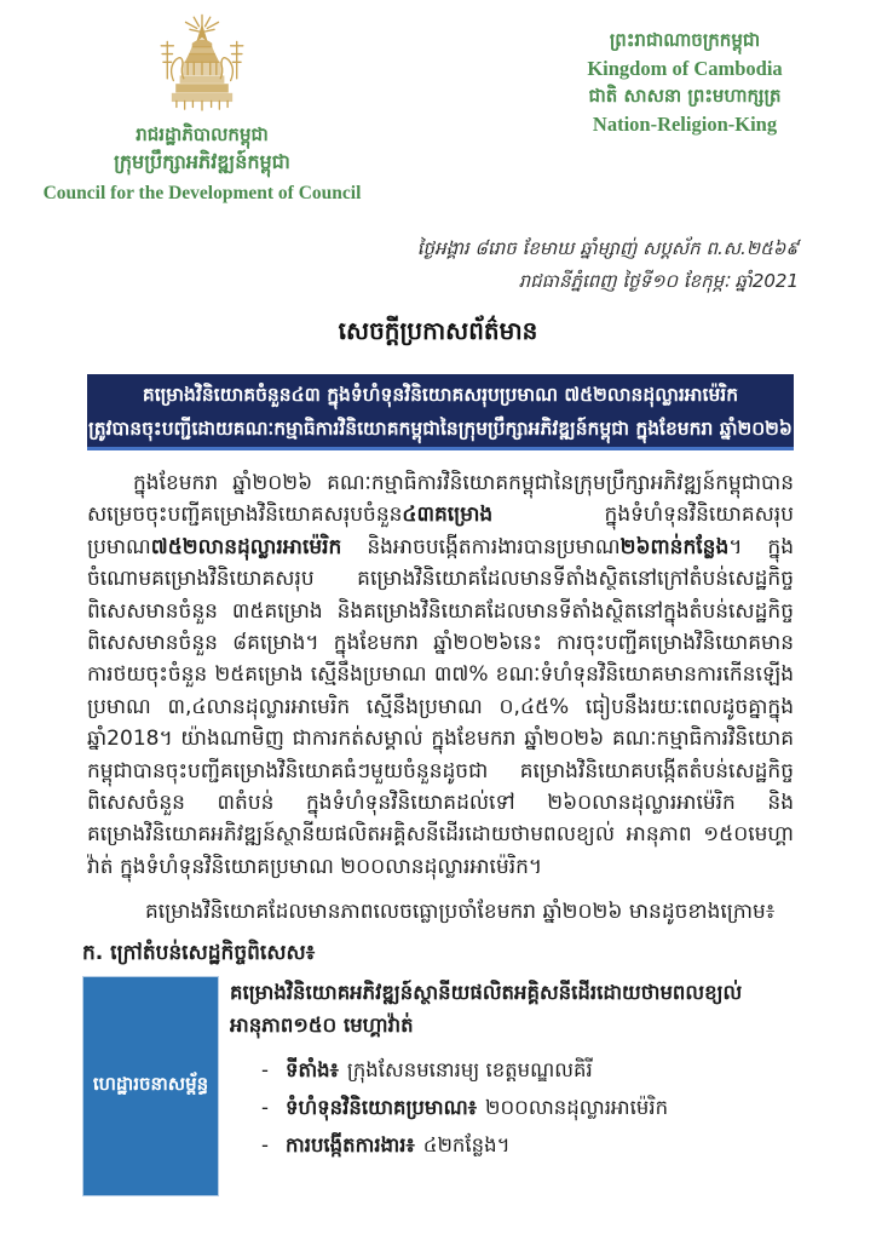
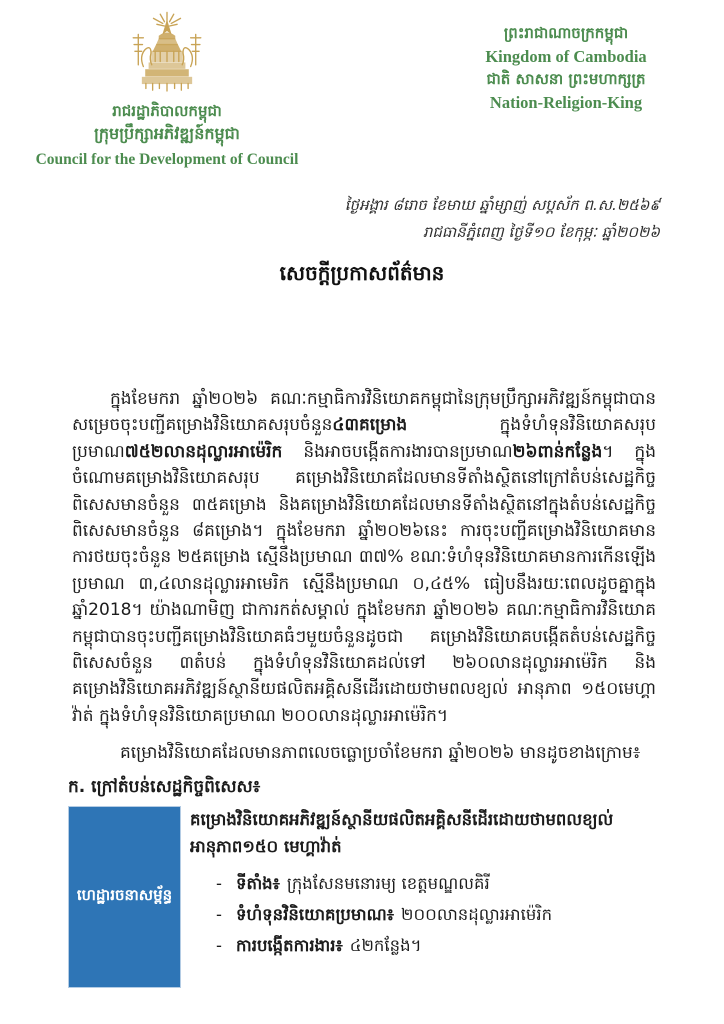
  រាជរដ្ឋាភិបាលកម្ពុជា
  ក្រុមប្រឹក្សាអភិវឌ្ឍន៍កម្ពុជា
  Council for the Development of Council
  ព្រះរាជាណាចក្រកម្ពុជា
  Kingdom of Cambodia
  ជាតិ សាសនា ព្រះមហាក្សត្រ
  Nation-Religion-King
  ថ្ងៃអង្គារ ៨រោច ខែមាឃ ឆ្នាំម្សាញ់ សប្តស័ក ព.ស.២៥៦៩
- រាជធានីភ្នំពេញ ថ្ងៃទី១០ ខែកុម្ភៈ ឆ្នាំ2021
+ រាជធានីភ្នំពេញ ថ្ងៃទី១០ ខែកុម្ភៈ ឆ្នាំ២០២៦
  សេចក្តីប្រកាសព័ត៌មាន
- គម្រោងវិនិយោគចំនួន៤៣ ក្នុងទំហំទុនវិនិយោគសរុបប្រមាណ ៧៥២លានដុល្លារអាម៉េរិក
- ត្រូវបានចុះបញ្ជីដោយគណៈកម្មាធិការវិនិយោគកម្ពុជានៃក្រុមប្រឹក្សាអភិវឌ្ឍន៍កម្ពុជា ក្នុងខែមករា ឆ្នាំ២០២៦
  ក្នុងខែមករា ឆ្នាំ២០២៦ គណៈកម្មាធិការវិនិយោគកម្ពុជានៃក្រុមប្រឹក្សាអភិវឌ្ឍន៍កម្ពុជាបានសម្រេចចុះបញ្ជីគម្រោងវិនិយោគសរុបចំនួន៤៣គម្រោង ក្នុងទំហំទុនវិនិយោគសរុបប្រមាណ៧៥២លានដុល្លារអាម៉េរិក និងអាចបង្កើតការងារបានប្រមាណ២៦ពាន់កន្លែង។ ក្នុងចំណោមគម្រោងវិនិយោគសរុប គម្រោងវិនិយោគដែលមានទីតាំងស្ថិតនៅក្រៅតំបន់សេដ្ឋកិច្ចពិសេសមានចំនួន ៣៥គម្រោង និងគម្រោងវិនិយោគដែលមានទីតាំងស្ថិតនៅក្នុងតំបន់សេដ្ឋកិច្ចពិសេសមានចំនួន ៨គម្រោង។ ក្នុងខែមករា ឆ្នាំ២០២៦នេះ ការចុះបញ្ជីគម្រោងវិនិយោគមានការថយចុះចំនួន ២៥គម្រោង ស្មើនឹងប្រមាណ ៣៧% ខណៈទំហំទុនវិនិយោគមានការកើនឡើងប្រមាណ ៣,៤លានដុល្លារអាមេរិក ស្មើនឹងប្រមាណ ០,៤៥% ធៀបនឹងរយៈពេលដូចគ្នាក្នុងឆ្នាំ2018។ យ៉ាងណាមិញ ជាការកត់សម្គាល់ ក្នុងខែមករា ឆ្នាំ២០២៦ គណៈកម្មាធិការវិនិយោគកម្ពុជាបានចុះបញ្ជីគម្រោងវិនិយោគធំៗមួយចំនួនដូចជា គម្រោងវិនិយោគបង្កើតតំបន់សេដ្ឋកិច្ចពិសេសចំនួន ៣តំបន់ ក្នុងទំហំទុនវិនិយោគដល់ទៅ ២៦០លានដុល្លារអាម៉េរិក និងគម្រោងវិនិយោគអភិវឌ្ឍន៍ស្ថានីយផលិតអគ្គិសនីដើរដោយថាមពលខ្យល់ អានុភាព ១៥០មេហ្គាវ៉ាត់ ក្នុងទំហំទុនវិនិយោគប្រមាណ ២០០លានដុល្លារអាម៉េរិក។
  គម្រោងវិនិយោគដែលមានភាពលេចធ្លោប្រចាំខែមករា ឆ្នាំ២០២៦ មានដូចខាងក្រោម៖
  ក. ក្រៅតំបន់សេដ្ឋកិច្ចពិសេស៖
  ហេដ្ឋារចនាសម្ព័ន្ធ
  គម្រោងវិនិយោគអភិវឌ្ឍន៍ស្ថានីយផលិតអគ្គិសនីដើរដោយថាមពលខ្យល់ អានុភាព១៥០ មេហ្គាវ៉ាត់
  -
  ទីតាំង៖
  ក្រុងសែនមនោរម្យ ខេត្តមណ្ឌលគិរី
  -
  ទំហំទុនវិនិយោគប្រមាណ៖
  ២០០លានដុល្លារអាម៉េរិក
  -
  ការបង្កើតការងារ៖
  ៤២កន្លែង។
